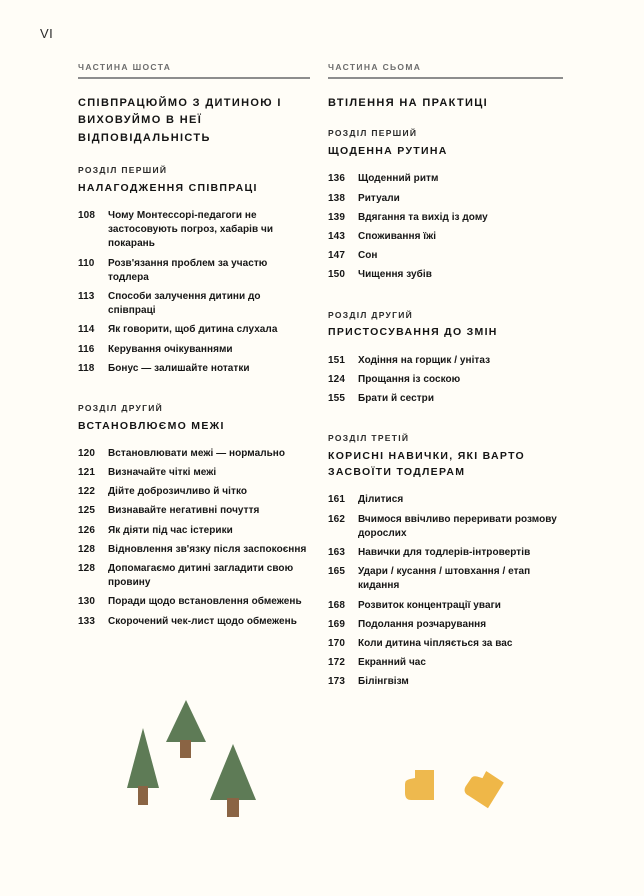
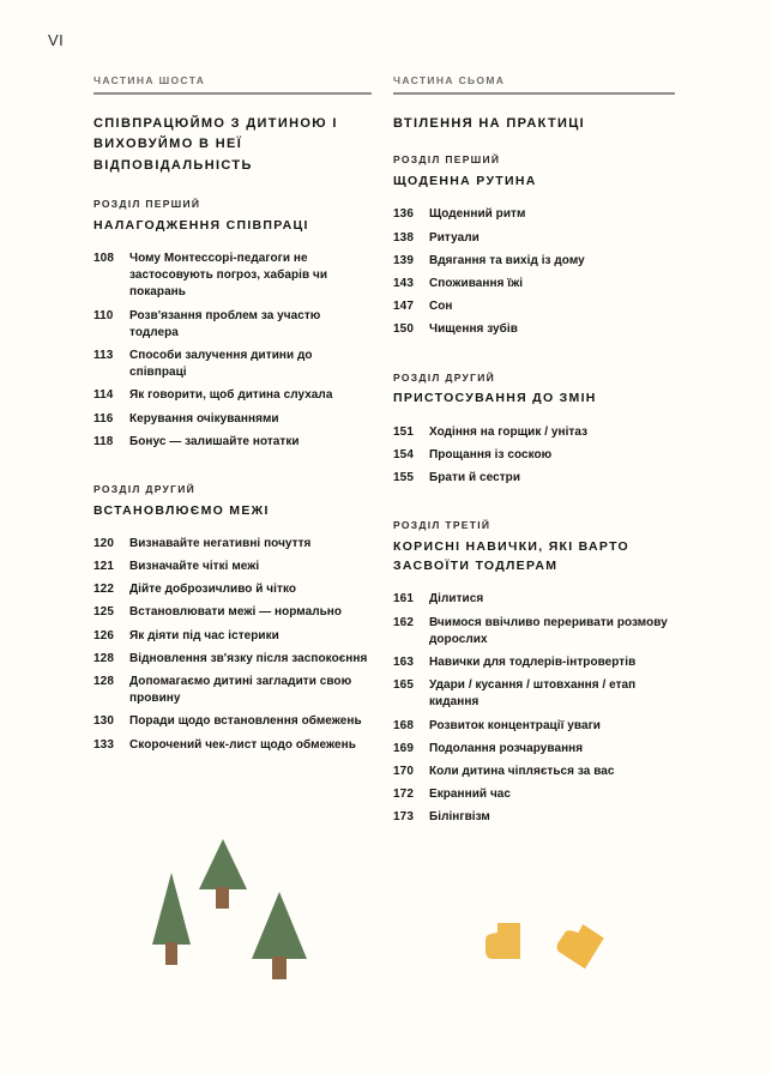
  VI
  ЧАСТИНА ШОСТА
  СПІВПРАЦЮЙМО З ДИТИНОЮ І ВИХОВУЙМО В НЕЇ ВІДПОВІДАЛЬНІСТЬ
  РОЗДІЛ ПЕРШИЙ
  НАЛАГОДЖЕННЯ СПІВПРАЦІ
  108
  Чому Монтессорі-педагоги не застосовують погроз, хабарів чи покарань
  110
  Розв'язання проблем за участю тодлера
  113
  Способи залучення дитини до співпраці
  114
  Як говорити, щоб дитина слухала
  116
  Керування очікуваннями
  118
  Бонус — залишайте нотатки
  РОЗДІЛ ДРУГИЙ
  ВСТАНОВЛЮЄМО МЕЖІ
  120
- Встановлювати межі — нормально
+ Визнавайте негативні почуття
  121
  Визначайте чіткі межі
  122
  Дійте доброзичливо й чітко
  125
- Визнавайте негативні почуття
+ Встановлювати межі — нормально
  126
  Як діяти під час істерики
  128
  Відновлення зв'язку після заспокоєння
  128
  Допомагаємо дитині загладити свою провину
  130
  Поради щодо встановлення обмежень
  133
  Скорочений чек-лист щодо обмежень
  ЧАСТИНА СЬОМА
  ВТІЛЕННЯ НА ПРАКТИЦІ
  РОЗДІЛ ПЕРШИЙ
  ЩОДЕННА РУТИНА
  136
  Щоденний ритм
  138
  Ритуали
  139
  Вдягання та вихід із дому
  143
  Споживання їжі
  147
  Сон
  150
  Чищення зубів
  РОЗДІЛ ДРУГИЙ
  ПРИСТОСУВАННЯ ДО ЗМІН
  151
  Ходіння на горщик / унітаз
- 124
+ 154
  Прощання із соскою
  155
  Брати й сестри
  РОЗДІЛ ТРЕТІЙ
  КОРИСНІ НАВИЧКИ, ЯКІ ВАРТО ЗАСВОЇТИ ТОДЛЕРАМ
  161
  Ділитися
  162
  Вчимося ввічливо переривати розмову дорослих
  163
  Навички для тодлерів-інтровертів
  165
  Удари / кусання / штовхання / етап кидання
  168
  Розвиток концентрації уваги
  169
  Подолання розчарування
  170
  Коли дитина чіпляється за вас
  172
  Екранний час
  173
  Білінгвізм
